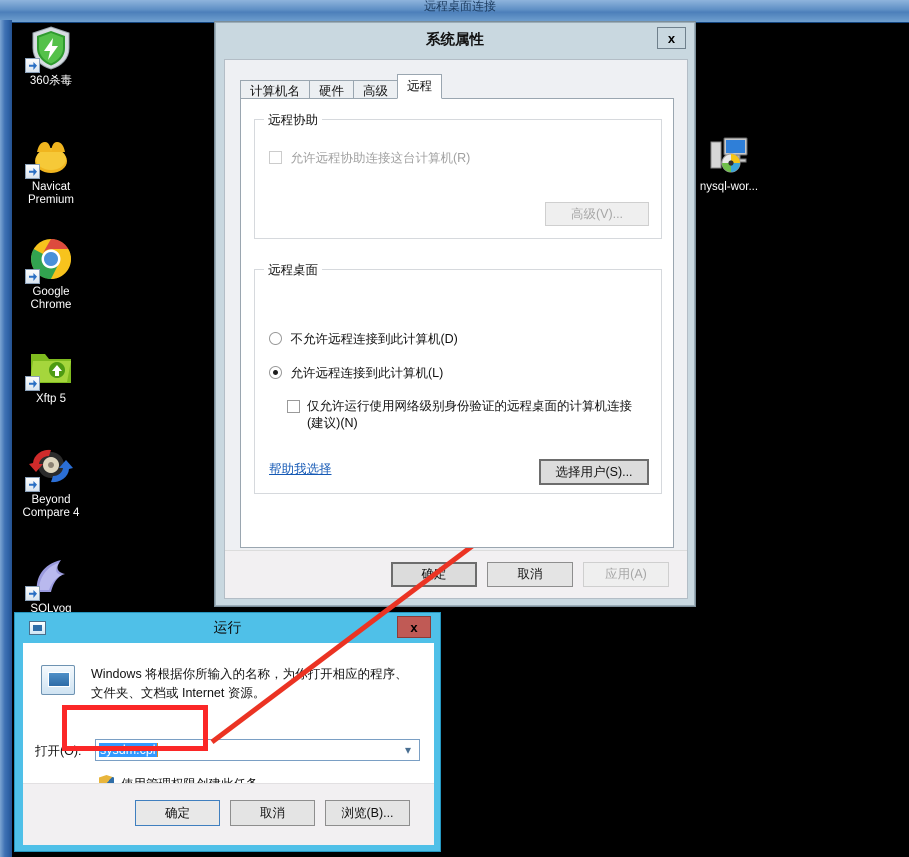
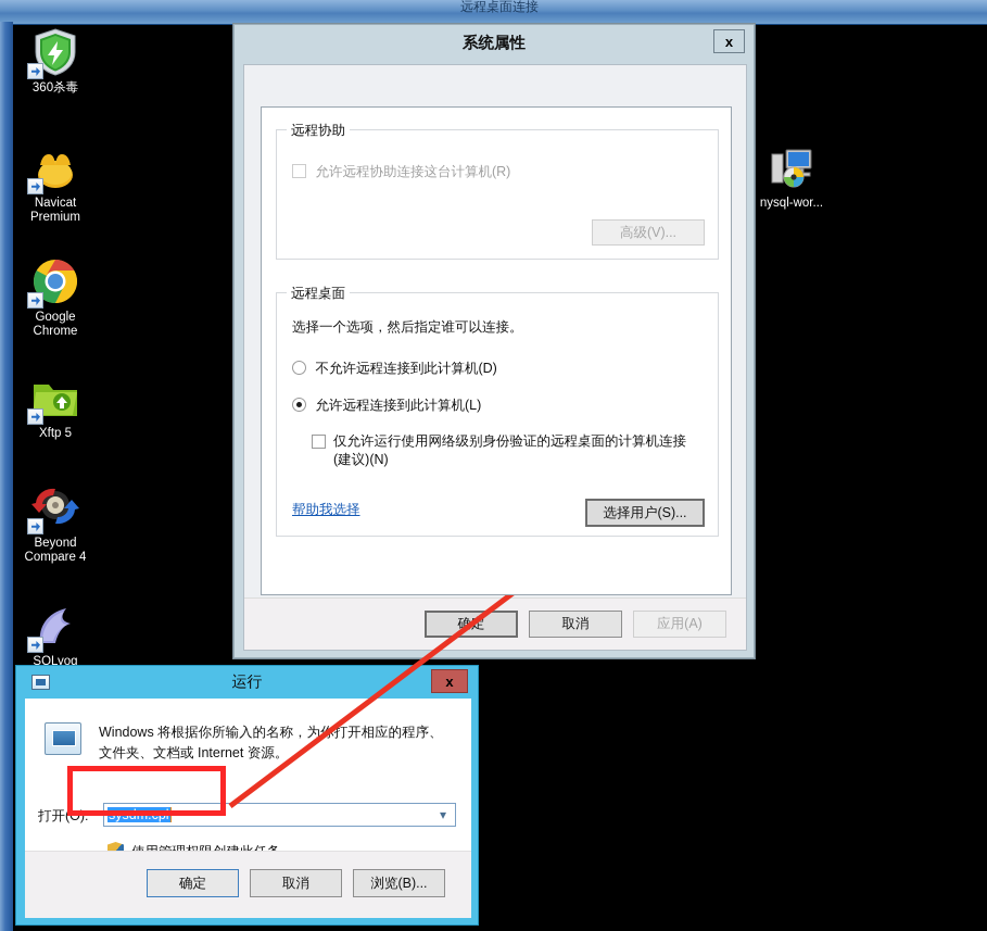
  远程桌面连接
  360杀毒
  Navicat
  Premium
  Google
  Chrome
  Xftp 5
  Beyond
  Compare 4
  SQLyog
  nysql-wor...
  系统属性
  x
- 计算机名
- 硬件
- 高级
- 远程
  远程协助
  允许远程协助连接这台计算机(R)
  高级(V)...
  远程桌面
+ 选择一个选项，然后指定谁可以连接。
  不允许远程连接到此计算机(D)
  允许远程连接到此计算机(L)
  仅允许运行使用网络级别身份验证的远程桌面的计算机连接(建议)(N)
  帮助我选择
  选择用户(S)...
  确定
  取消
  应用(A)
  运行
  x
  Windows 将根据你所输入的名称，为打开相应的程序、
  文件夹、文档或 Internet 资源。
  打开(O):
  sysdm.cpl
  ▾
  确定
  取消
  浏览(B)...
